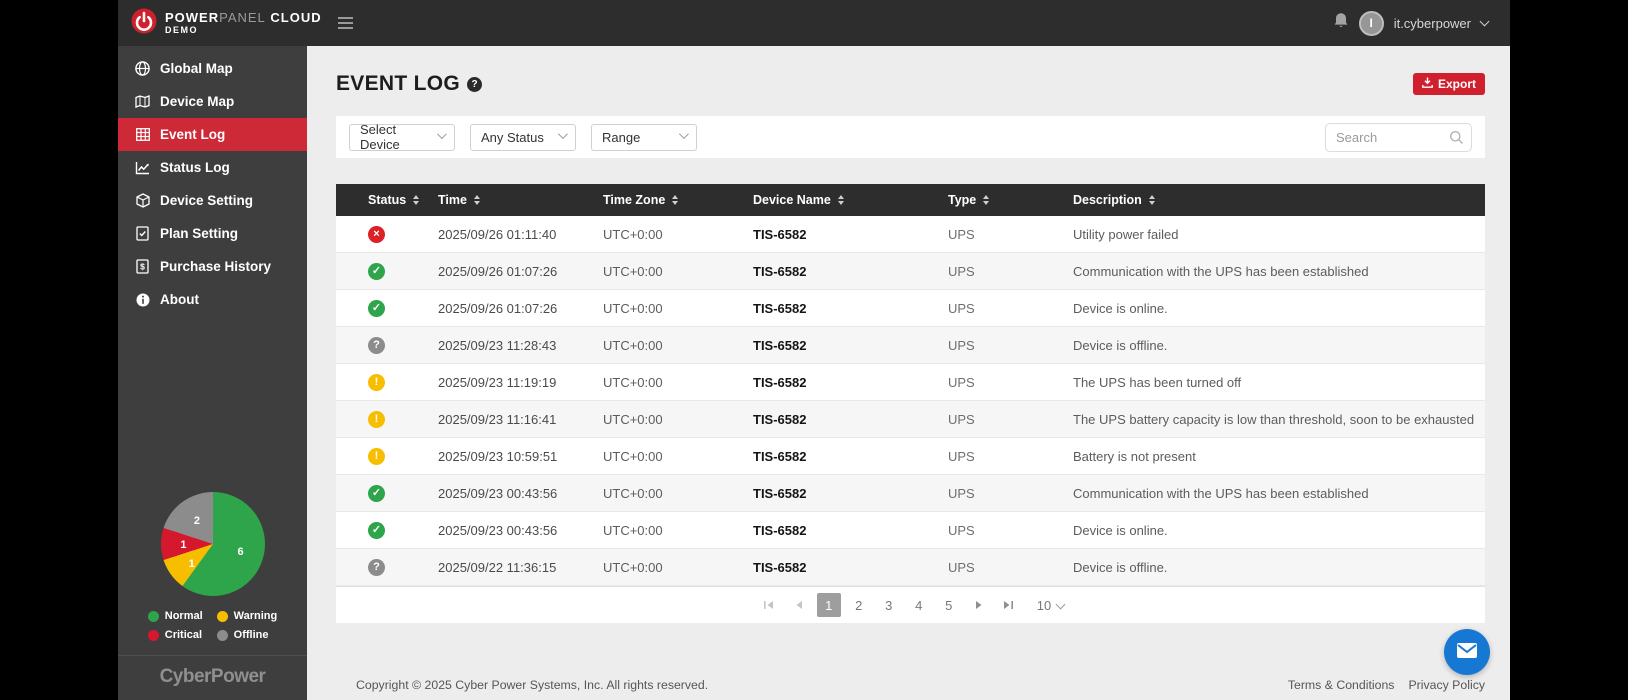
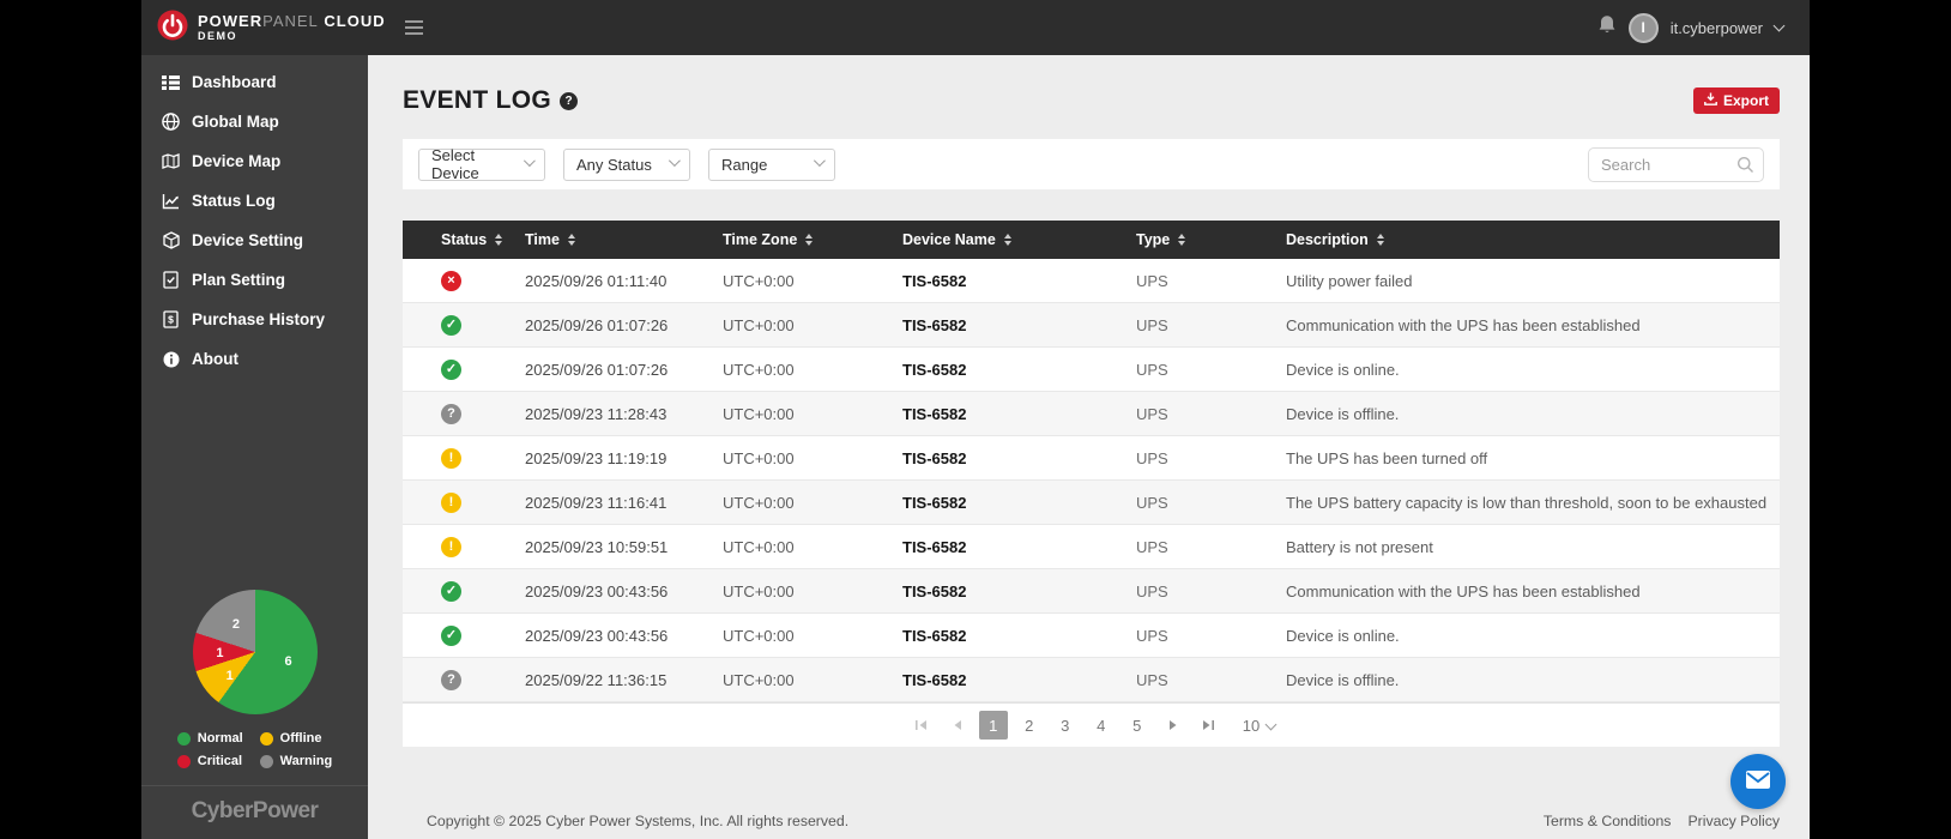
  POWERPANEL CLOUD
  DEMO
  I
  it.cyberpower
+ Dashboard
  Global Map
  Device Map
- Event Log
  Status Log
  Device Setting
  Plan Setting
  $
  Purchase History
  About
  6
  1
  1
  2
  Normal
- Warning
+ Offline
  Critical
- Offline
+ Warning
  CyberPower
  EVENT LOG
  ?
  Export
  Select Device
  Any Status
  Range
  Search
  Status
  Time
  Time Zone
  Device Name
  Type
  Description
  ×
  2025/09/26 01:11:40
  UTC+0:00
  TIS-6582
  UPS
  Utility power failed
  ✓
  2025/09/26 01:07:26
  UTC+0:00
  TIS-6582
  UPS
  Communication with the UPS has been established
  ✓
  2025/09/26 01:07:26
  UTC+0:00
  TIS-6582
  UPS
  Device is online.
  ?
  2025/09/23 11:28:43
  UTC+0:00
  TIS-6582
  UPS
  Device is offline.
  !
  2025/09/23 11:19:19
  UTC+0:00
  TIS-6582
  UPS
  The UPS has been turned off
  !
  2025/09/23 11:16:41
  UTC+0:00
  TIS-6582
  UPS
  The UPS battery capacity is low than threshold, soon to be exhausted
  !
  2025/09/23 10:59:51
  UTC+0:00
  TIS-6582
  UPS
  Battery is not present
  ✓
  2025/09/23 00:43:56
  UTC+0:00
  TIS-6582
  UPS
  Communication with the UPS has been established
  ✓
  2025/09/23 00:43:56
  UTC+0:00
  TIS-6582
  UPS
  Device is online.
  ?
  2025/09/22 11:36:15
  UTC+0:00
  TIS-6582
  UPS
  Device is offline.
  1
  2
  3
  4
  5
  10
  Copyright © 2025 Cyber Power Systems, Inc. All rights reserved.
  Terms & Conditions
  Privacy Policy
